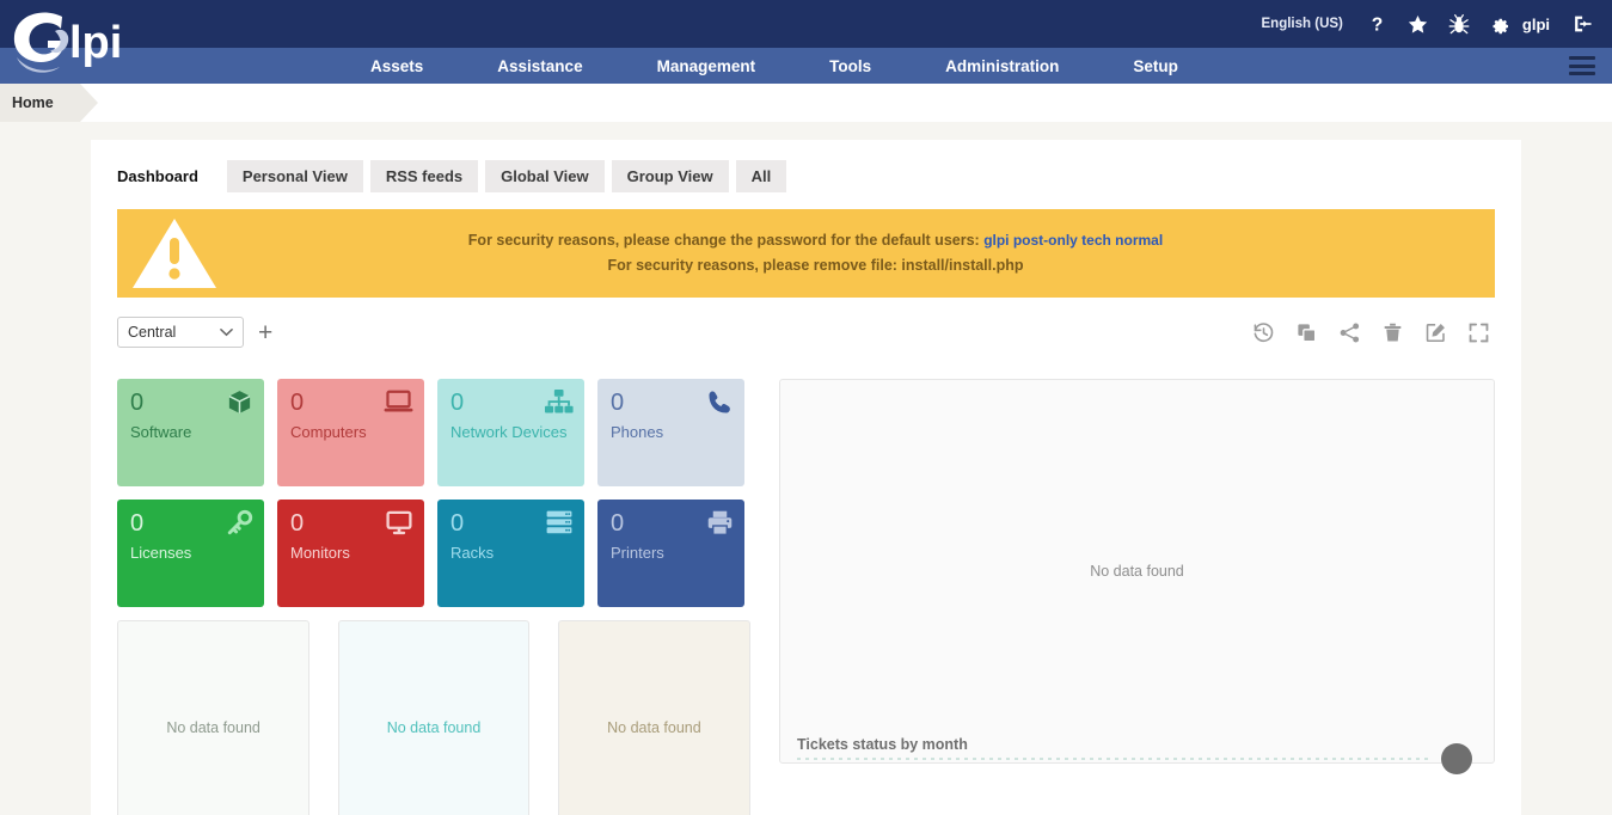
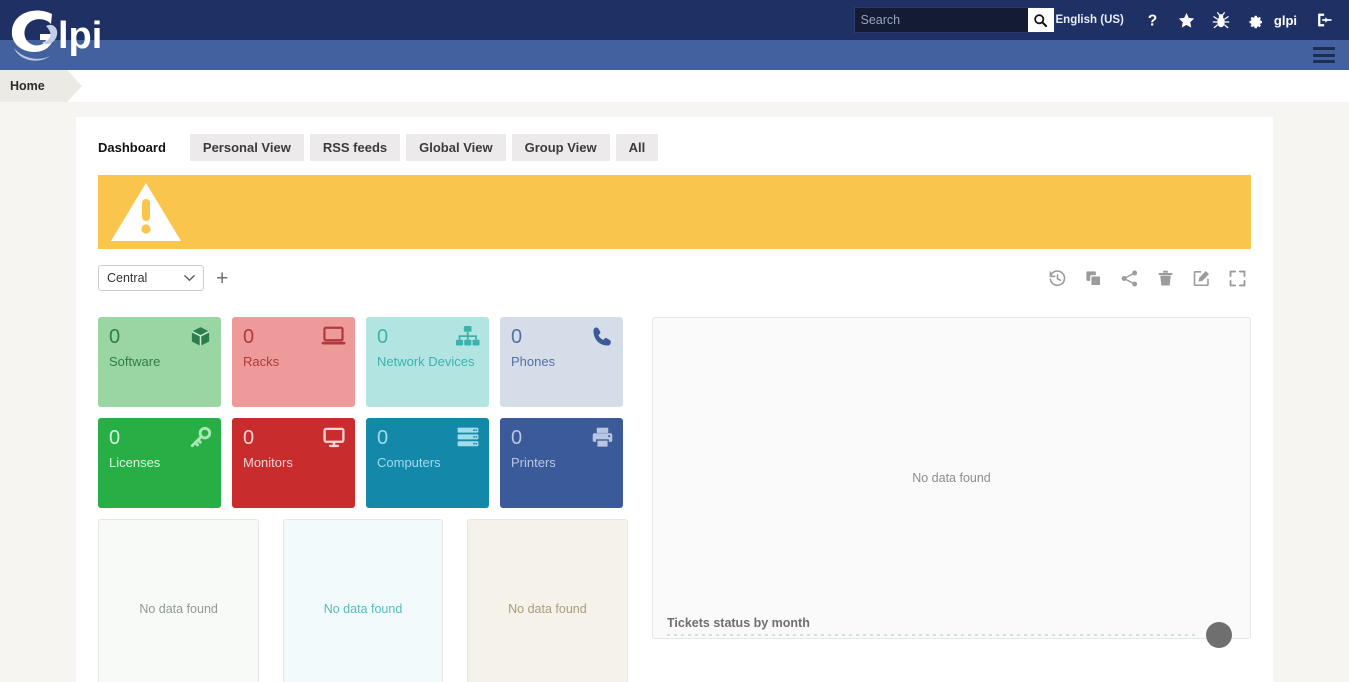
  lpi
+ Search
  English (US)
  ?
  glpi
- Assets
- Assistance
- Management
- Tools
- Administration
- Setup
  Home
  Dashboard
  Personal View
  RSS feeds
  Global View
  Group View
  All
- For security reasons, please change the password for the default users: glpi post-only tech normal
- For security reasons, please remove file: install/install.php
  Central
  +
  0
  Software
  0
- Computers
+ Racks
  0
  Network Devices
  0
  Phones
  0
  Licenses
  0
  Monitors
  0
- Racks
+ Computers
  0
  Printers
  No data found
  No data found
  No data found
  No data found
  Tickets status by month
